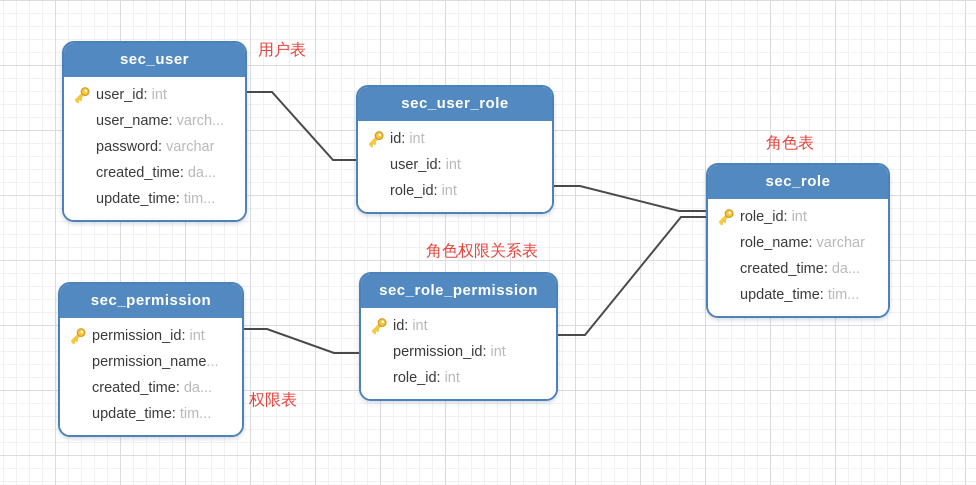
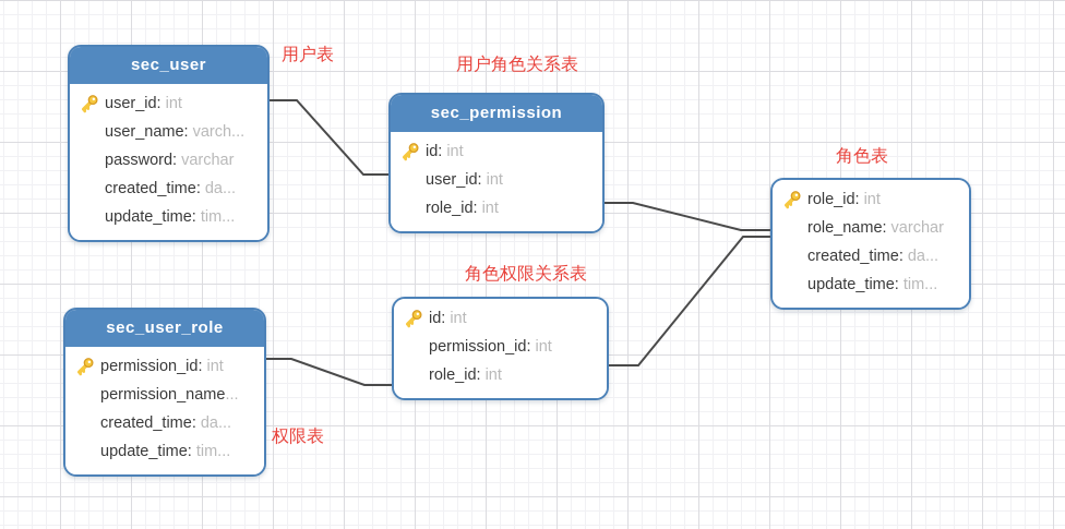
  sec_user
  user_id:
  int
  user_name:
  varch...
  password:
  varchar
  created_time:
  da...
  update_time:
  tim...
- sec_user_role
+ sec_permission
  id:
  int
  user_id:
  int
  role_id:
  int
- sec_role
  role_id:
  int
  role_name:
  varchar
  created_time:
  da...
  update_time:
  tim...
- sec_permission
+ sec_user_role
  permission_id:
  int
  permission_name
  ...
  created_time:
  da...
  update_time:
  tim...
- sec_role_permission
  id:
  int
  permission_id:
  int
  role_id:
  int
  用户表
+ 用户角色关系表
  角色表
  角色权限关系表
  权限表
